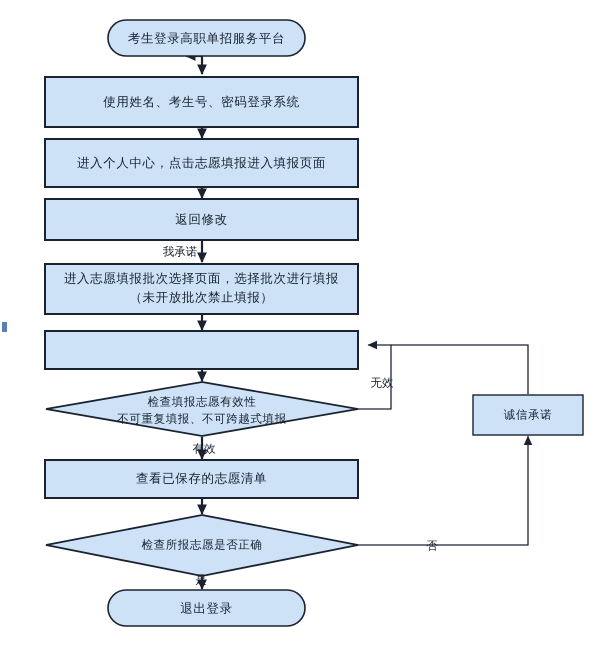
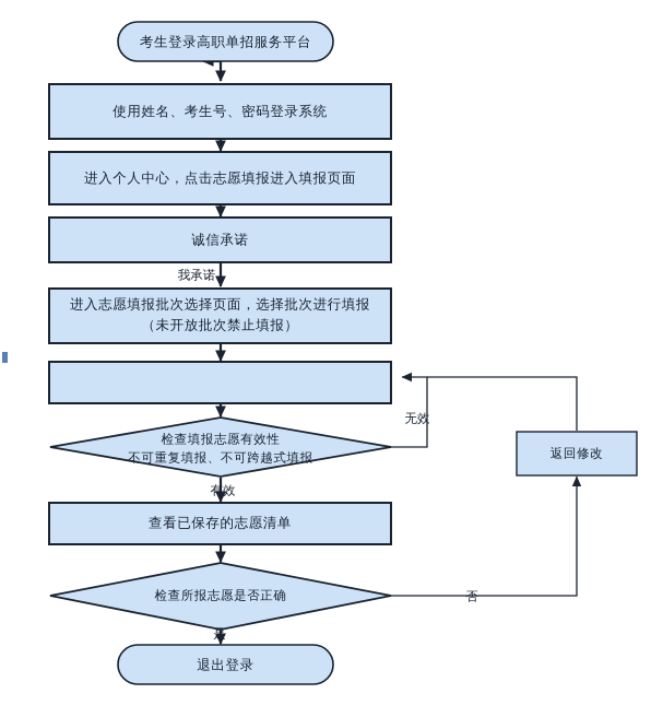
  考生登录高职单招服务平台
  使用姓名、考生号、密码登录系统
  进入个人中心，点击志愿填报进入填报页面
- 返回修改
+ 诚信承诺
  我承诺
  进入志愿填报批次选择页面，选择批次进行填报
  （未开放批次禁止填报）
  检查填报志愿有效性
  不可重复填报、不可跨越式填报
  无效
  有效
- 诚信承诺
+ 返回修改
  查看已保存的志愿清单
  检查所报志愿是否正确
  否
  是
  退出登录
